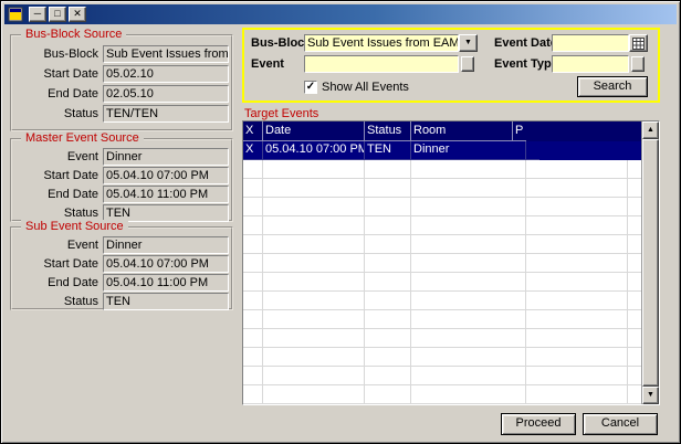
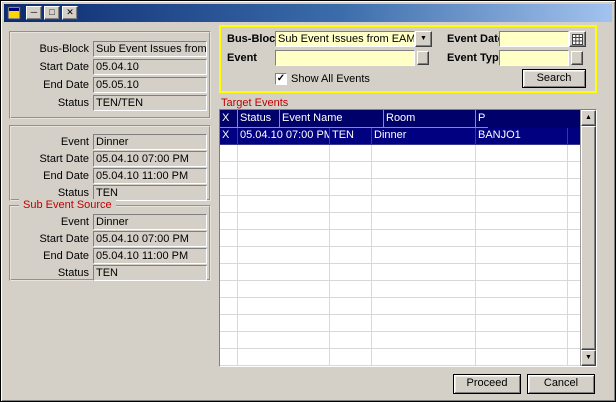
  ─
  □
  ✕
- Bus-Block Source
  Bus-Block
  Sub Event Issues from
  Start Date
- 05.02.10
+ 05.04.10
  End Date
- 02.05.10
+ 05.05.10
  Status
  TEN/TEN
- Master Event Source
  Event
  Dinner
  Start Date
  05.04.10 07:00 PM
  End Date
  05.04.10 11:00 PM
  Status
  TEN
  Sub Event Source
  Event
  Dinner
  Start Date
  05.04.10 07:00 PM
  End Date
  05.04.10 11:00 PM
  Status
  TEN
  Bus-Bloc
  Sub Event Issues from EAM
  Event Dat
  Event
  Event Typ
  ✓
  Show All Events
  Search
  Target Events
  X
- Date
  Status
+ Event Name
  Room
  P
  X
  05.04.10 07:00 PM
  TEN
  Dinner
+ BANJO1
  Proceed
  Cancel
